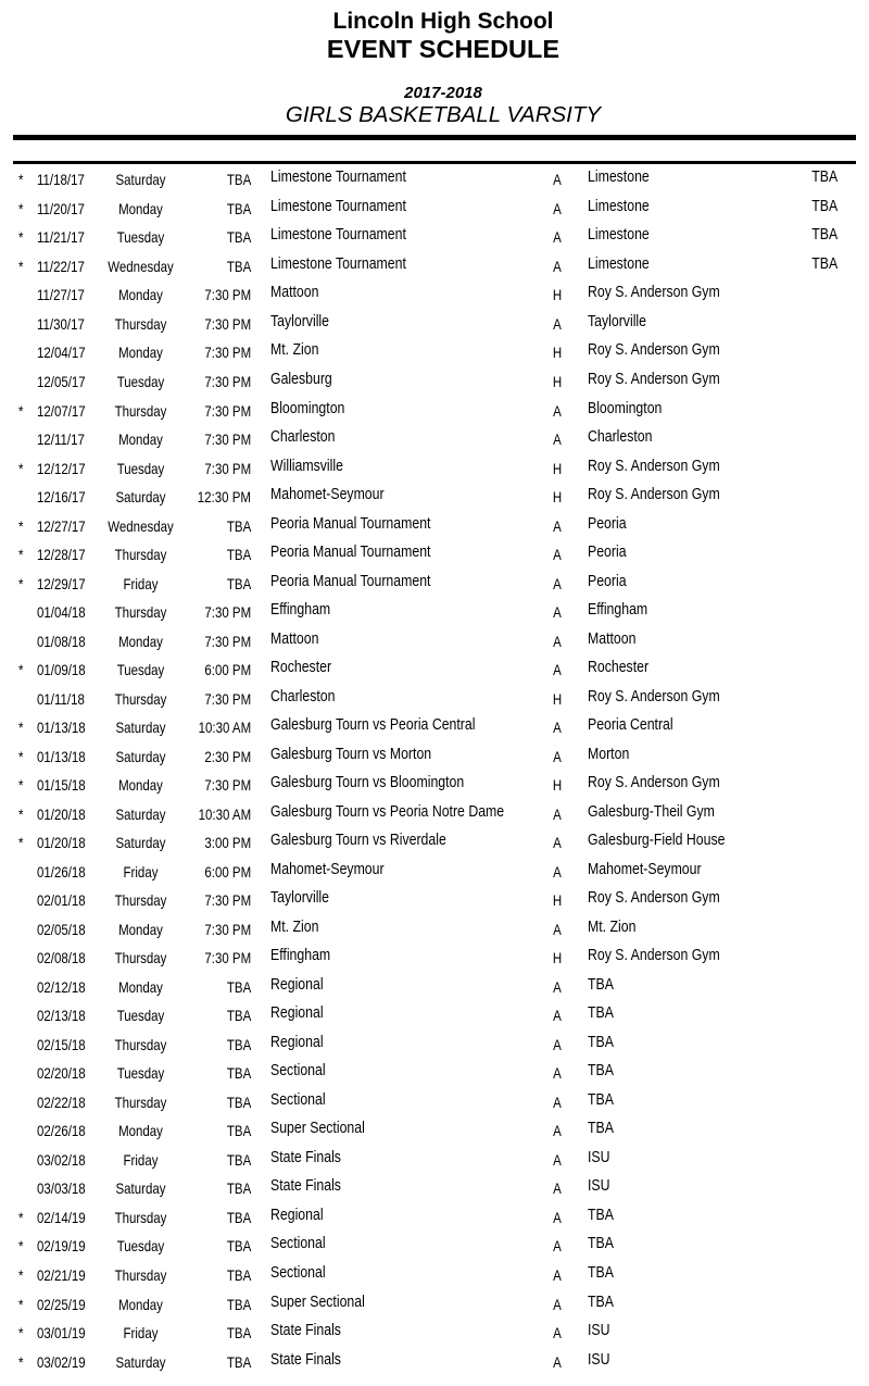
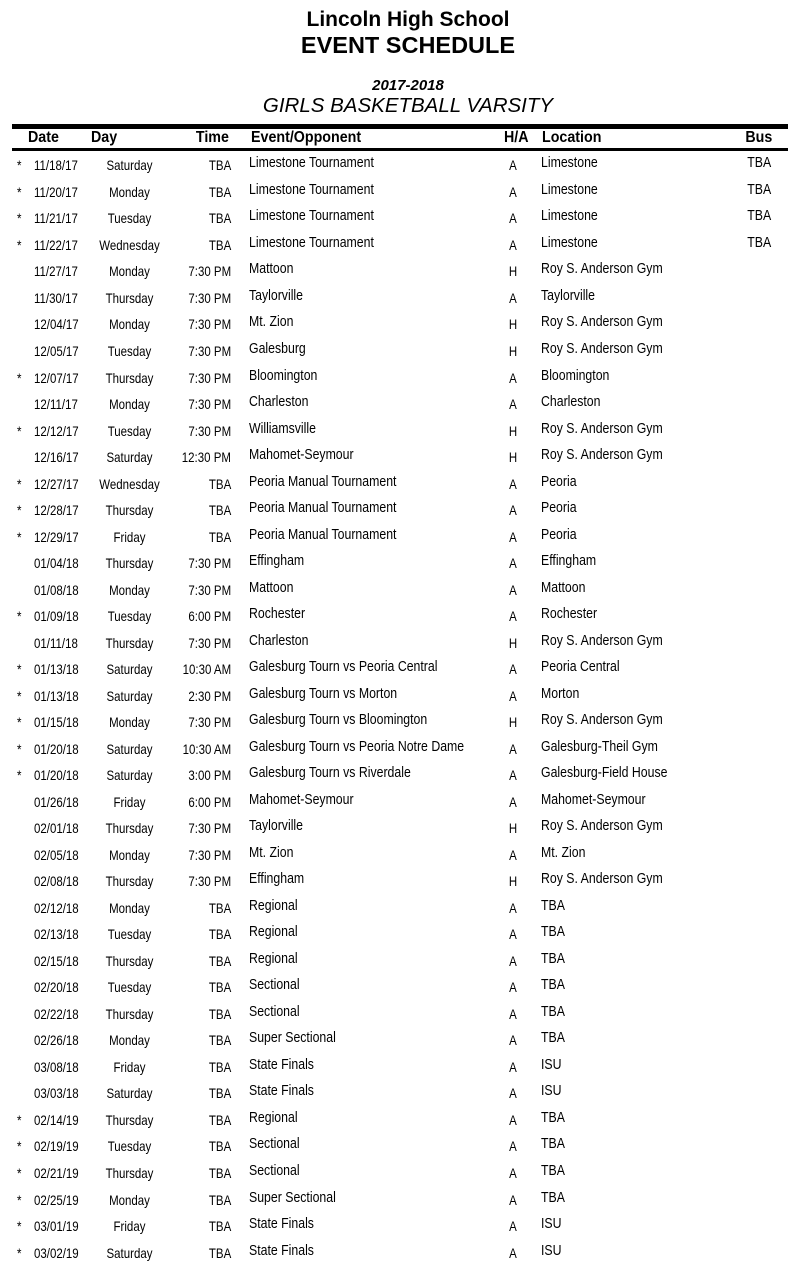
  Lincoln High School
  EVENT SCHEDULE
  2017-2018
  GIRLS BASKETBALL VARSITY
+ Date
+ Day
+ Time
+ Event/Opponent
+ H/A
+ Location
+ Bus
  *
  11/18/17
  Saturday
  TBA
  Limestone Tournament
  A
  Limestone
  TBA
  *
  11/20/17
  Monday
  TBA
  Limestone Tournament
  A
  Limestone
  TBA
  *
  11/21/17
  Tuesday
  TBA
  Limestone Tournament
  A
  Limestone
  TBA
  *
  11/22/17
  Wednesday
  TBA
  Limestone Tournament
  A
  Limestone
  TBA
  11/27/17
  Monday
  7:30 PM
  Mattoon
  H
  Roy S. Anderson Gym
  11/30/17
  Thursday
  7:30 PM
  Taylorville
  A
  Taylorville
  12/04/17
  Monday
  7:30 PM
  Mt. Zion
  H
  Roy S. Anderson Gym
  12/05/17
  Tuesday
  7:30 PM
  Galesburg
  H
  Roy S. Anderson Gym
  *
  12/07/17
  Thursday
  7:30 PM
  Bloomington
  A
  Bloomington
  12/11/17
  Monday
  7:30 PM
  Charleston
  A
  Charleston
  *
  12/12/17
  Tuesday
  7:30 PM
  Williamsville
  H
  Roy S. Anderson Gym
  12/16/17
  Saturday
  12:30 PM
  Mahomet-Seymour
  H
  Roy S. Anderson Gym
  *
  12/27/17
  Wednesday
  TBA
  Peoria Manual Tournament
  A
  Peoria
  *
  12/28/17
  Thursday
  TBA
  Peoria Manual Tournament
  A
  Peoria
  *
  12/29/17
  Friday
  TBA
  Peoria Manual Tournament
  A
  Peoria
  01/04/18
  Thursday
  7:30 PM
  Effingham
  A
  Effingham
  01/08/18
  Monday
  7:30 PM
  Mattoon
  A
  Mattoon
  *
  01/09/18
  Tuesday
  6:00 PM
  Rochester
  A
  Rochester
  01/11/18
  Thursday
  7:30 PM
  Charleston
  H
  Roy S. Anderson Gym
  *
  01/13/18
  Saturday
  10:30 AM
  Galesburg Tourn vs Peoria Central
  A
  Peoria Central
  *
  01/13/18
  Saturday
  2:30 PM
  Galesburg Tourn vs Morton
  A
  Morton
  *
  01/15/18
  Monday
  7:30 PM
  Galesburg Tourn vs Bloomington
  H
  Roy S. Anderson Gym
  *
  01/20/18
  Saturday
  10:30 AM
  Galesburg Tourn vs Peoria Notre Dame
  A
  Galesburg-Theil Gym
  *
  01/20/18
  Saturday
  3:00 PM
  Galesburg Tourn vs Riverdale
  A
  Galesburg-Field House
  01/26/18
  Friday
  6:00 PM
  Mahomet-Seymour
  A
  Mahomet-Seymour
  02/01/18
  Thursday
  7:30 PM
  Taylorville
  H
  Roy S. Anderson Gym
  02/05/18
  Monday
  7:30 PM
  Mt. Zion
  A
  Mt. Zion
  02/08/18
  Thursday
  7:30 PM
  Effingham
  H
  Roy S. Anderson Gym
  02/12/18
  Monday
  TBA
  Regional
  A
  TBA
  02/13/18
  Tuesday
  TBA
  Regional
  A
  TBA
  02/15/18
  Thursday
  TBA
  Regional
  A
  TBA
  02/20/18
  Tuesday
  TBA
  Sectional
  A
  TBA
  02/22/18
  Thursday
  TBA
  Sectional
  A
  TBA
  02/26/18
  Monday
  TBA
  Super Sectional
  A
  TBA
- 03/02/18
+ 03/08/18
  Friday
  TBA
  State Finals
  A
  ISU
  03/03/18
  Saturday
  TBA
  State Finals
  A
  ISU
  *
  02/14/19
  Thursday
  TBA
  Regional
  A
  TBA
  *
  02/19/19
  Tuesday
  TBA
  Sectional
  A
  TBA
  *
  02/21/19
  Thursday
  TBA
  Sectional
  A
  TBA
  *
  02/25/19
  Monday
  TBA
  Super Sectional
  A
  TBA
  *
  03/01/19
  Friday
  TBA
  State Finals
  A
  ISU
  *
  03/02/19
  Saturday
  TBA
  State Finals
  A
  ISU
